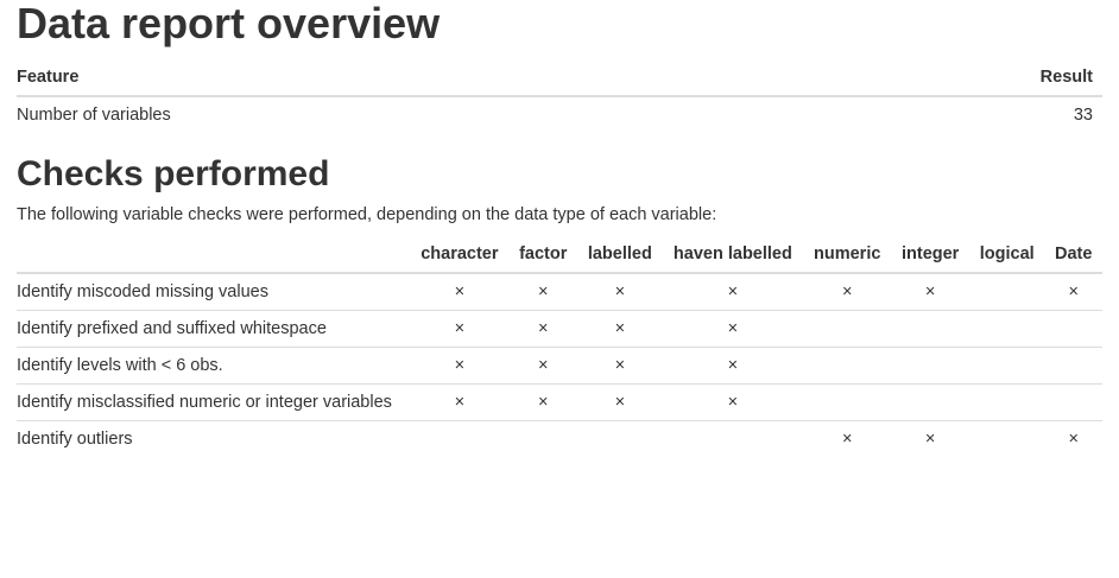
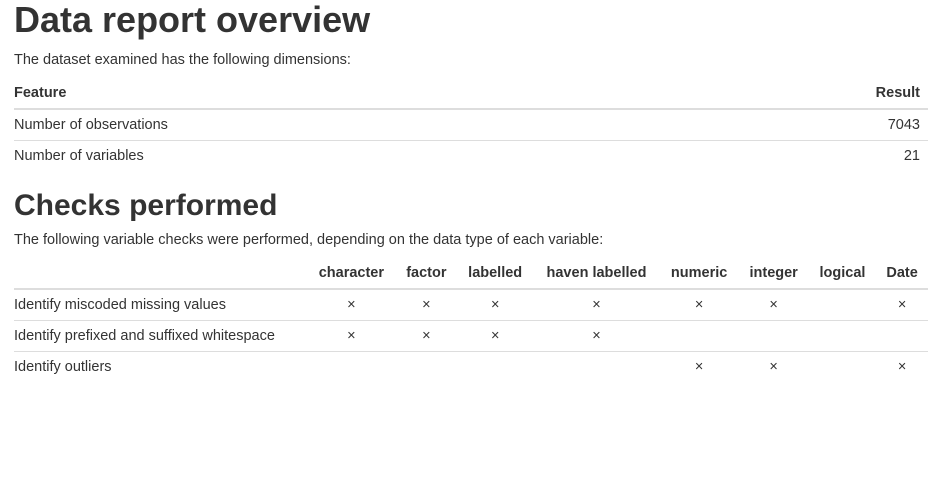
  Data report overview
+ The dataset examined has the following dimensions:
  Feature	Result
+ Number of observations	7043
- Number of variables	33
+ Number of variables	21
  Checks performed
  The following variable checks were performed, depending on the data type of each variable:
  	character	factor	labelled	haven labelled	numeric	integer	logical	Date
  Identify miscoded missing values	×	×	×	×	×	×		×
  Identify prefixed and suffixed whitespace	×	×	×	×
- Identify levels with < 6 obs.	×	×	×	×
- Identify misclassified numeric or integer variables	×	×	×	×
  Identify outliers					×	×		×
